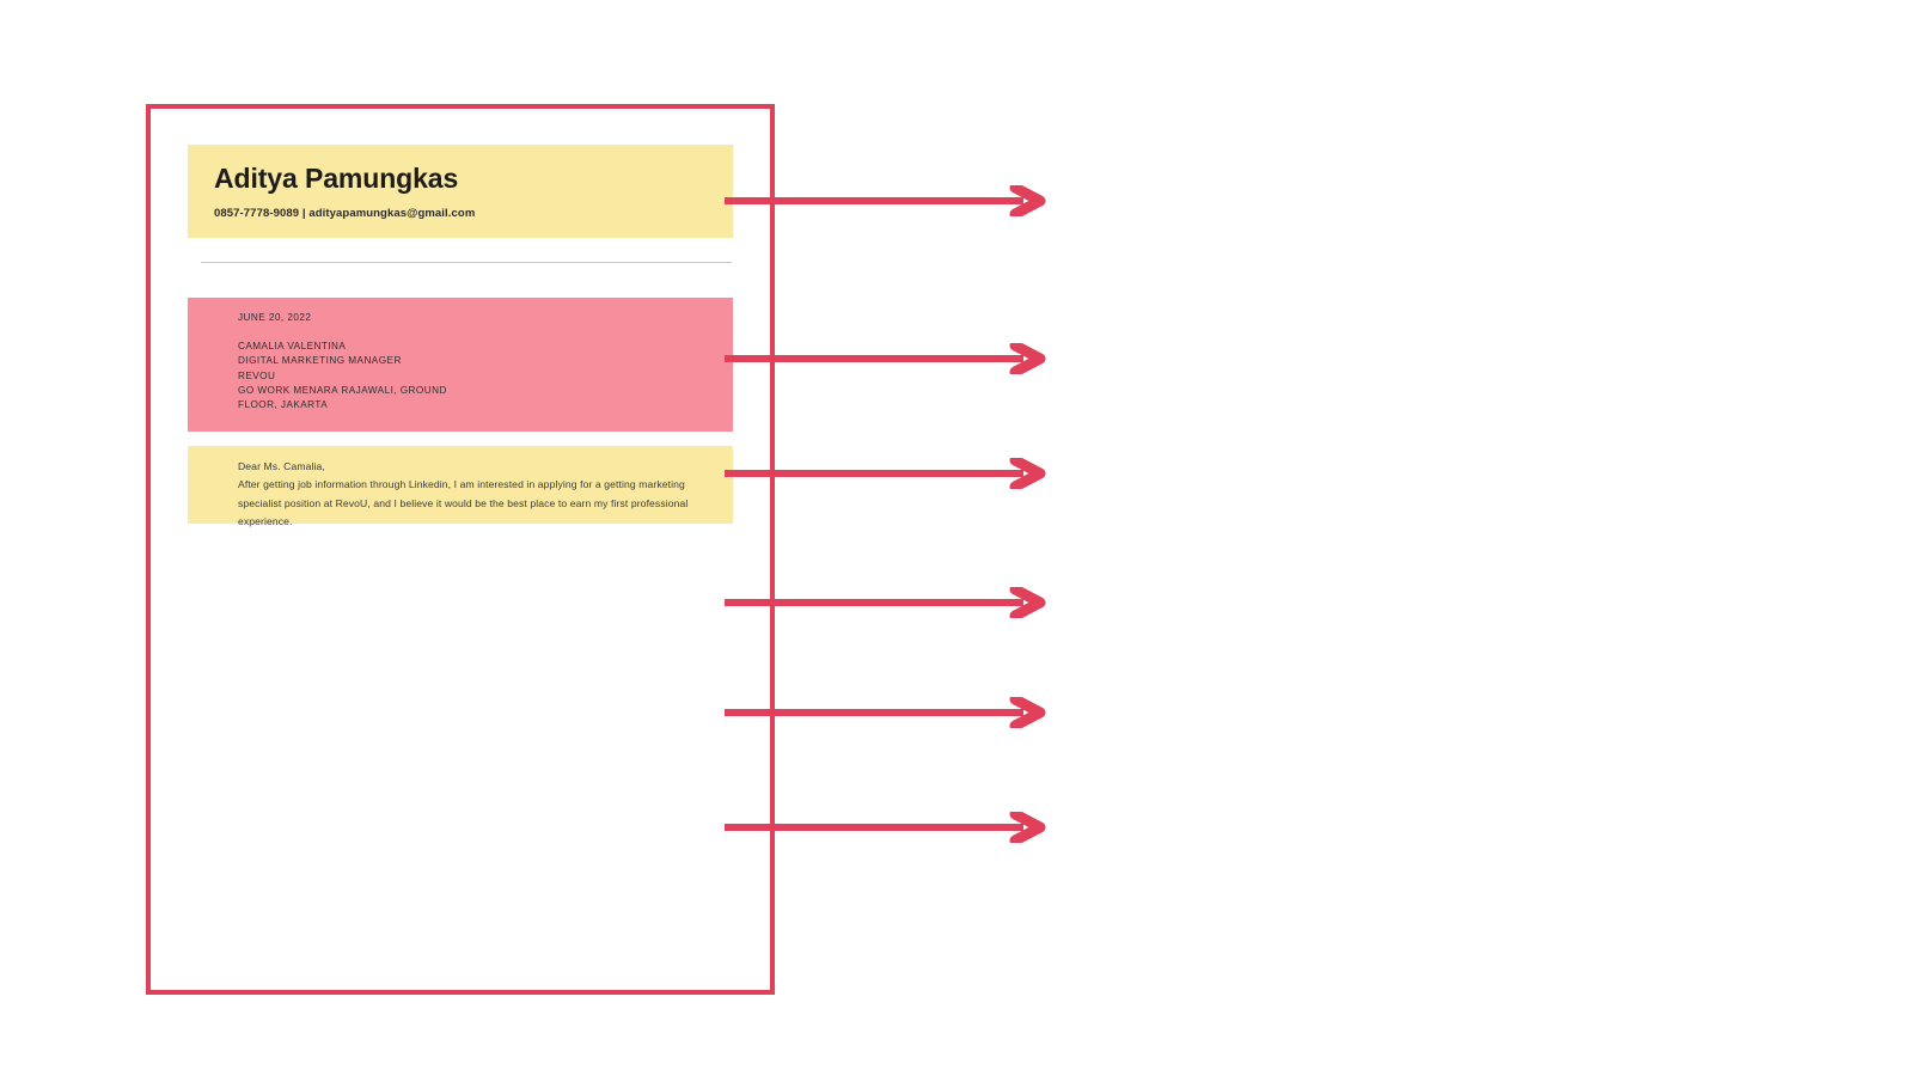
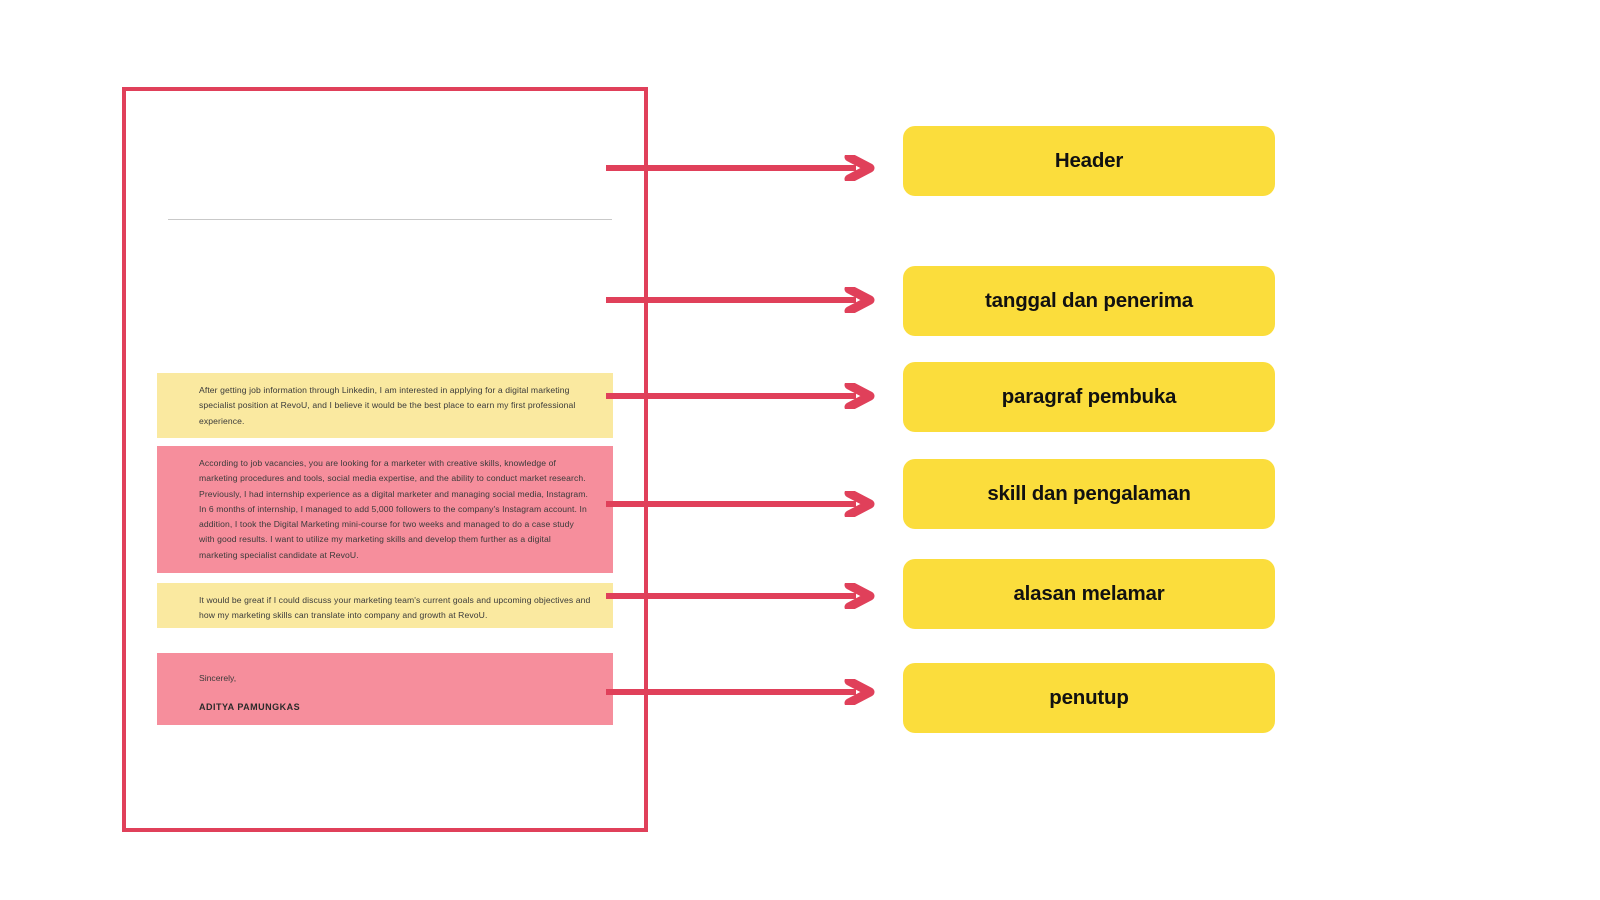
- Aditya Pamungkas
- 0857-7778-9089 | adityapamungkas@gmail.com
- JUNE 20, 2022
- CAMALIA VALENTINA
- DIGITAL MARKETING MANAGER
- REVOU
- GO WORK MENARA RAJAWALI, GROUND
- FLOOR, JAKARTA
- Dear Ms. Camalia,
- After getting job information through Linkedin, I am interested in applying for a getting marketing specialist position at RevoU, and I believe it would be the best place to earn my first professional experience.
+ After getting job information through Linkedin, I am interested in applying for a digital marketing specialist position at RevoU, and I believe it would be the best place to earn my first professional experience.
+ According to job vacancies, you are looking for a marketer with creative skills, knowledge of marketing procedures and tools, social media expertise, and the ability to conduct market research.
+ Previously, I had internship experience as a digital marketer and managing social media, Instagram. In 6 months of internship, I managed to add 5,000 followers to the company's Instagram account. In addition, I took the Digital Marketing mini-course for two weeks and managed to do a case study with good results. I want to utilize my marketing skills and develop them further as a digital marketing specialist candidate at RevoU.
+ It would be great if I could discuss your marketing team's current goals and upcoming objectives and how my marketing skills can translate into company and growth at RevoU.
+ Sincerely,
+ ADITYA PAMUNGKAS
+ Header
+ tanggal dan penerima
+ paragraf pembuka
+ skill dan pengalaman
+ alasan melamar
+ penutup
